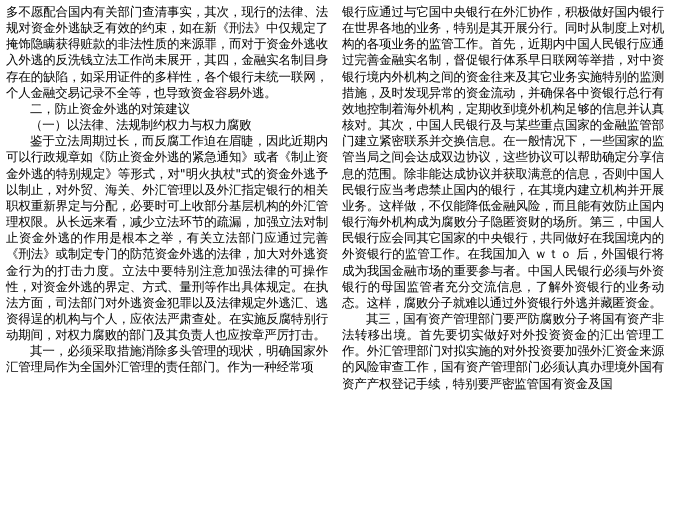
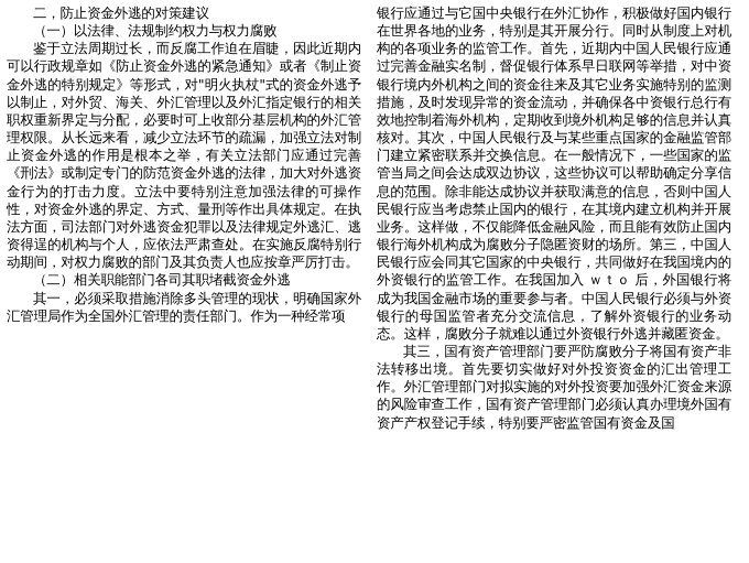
- 多不愿配合国内有关部门查清事实，其次，现行的法律、法规对资金外逃缺乏有效的约束，如在新《刑法》中仅规定了掩饰隐瞒获得赃款的非法性质的来源罪，而对于资金外逃收入外逃的反洗钱立法工作尚未展开，其四，金融实名制目身存在的缺陷，如采用证件的多样性，各个银行未统一联网，个人金融交易记录不全等，也导致资金容易外逃。
  二，防止资金外逃的对策建议
  （一）以法律、法规制约权力与权力腐败
  鉴于立法周期过长，而反腐工作迫在眉睫，因此近期内可以行政规章如《防止资金外逃的紧急通知》或者《制止资金外逃的特别规定》等形式，对"明火执杖"式的资金外逃予以制止，对外贸、海关、外汇管理以及外汇指定银行的相关职权重新界定与分配，必要时可上收部分基层机构的外汇管理权限。从长远来看，减少立法环节的疏漏，加强立法对制止资金外逃的作用是根本之举，有关立法部门应通过完善《刑法》或制定专门的防范资金外逃的法律，加大对外逃资金行为的打击力度。立法中要特别注意加强法律的可操作性，对资金外逃的界定、方式、量刑等作出具体规定。在执法方面，司法部门对外逃资金犯罪以及法律规定外逃汇、逃资得逞的机构与个人，应依法严肃查处。在实施反腐特别行动期间，对权力腐败的部门及其负责人也应按章严厉打击。
+ （二）相关职能部门各司其职堵截资金外逃
  其一，必须采取措施消除多头管理的现状，明确国家外汇管理局作为全国外汇管理的责任部门。作为一种经常项
  银行应通过与它国中央银行在外汇协作，积极做好国内银行在世界各地的业务，特别是其开展分行。同时从制度上对机构的各项业务的监管工作。首先，近期内中国人民银行应通过完善金融实名制，督促银行体系早日联网等举措，对中资银行境内外机构之间的资金往来及其它业务实施特别的监测措施，及时发现异常的资金流动，并确保各中资银行总行有效地控制着海外机构，定期收到境外机构足够的信息并认真核对。其次，中国人民银行及与某些重点国家的金融监管部门建立紧密联系并交换信息。在一般情况下，一些国家的监管当局之间会达成双边协议，这些协议可以帮助确定分享信息的范围。除非能达成协议并获取满意的信息，否则中国人民银行应当考虑禁止国内的银行，在其境内建立机构并开展业务。这样做，不仅能降低金融风险，而且能有效防止国内银行海外机构成为腐败分子隐匿资财的场所。第三，中国人民银行应会同其它国家的中央银行，共同做好在我国境内的外资银行的监管工作。在我国加入 ｗｔｏ 后，外国银行将成为我国金融市场的重要参与者。中国人民银行必须与外资银行的母国监管者充分交流信息，了解外资银行的业务动态。这样，腐败分子就难以通过外资银行外逃并藏匿资金。
  其三，国有资产管理部门要严防腐败分子将国有资产非法转移出境。首先要切实做好对外投资资金的汇出管理工作。外汇管理部门对拟实施的对外投资要加强外汇资金来源的风险审查工作，国有资产管理部门必须认真办理境外国有资产产权登记手续，特别要严密监管国有资金及国
